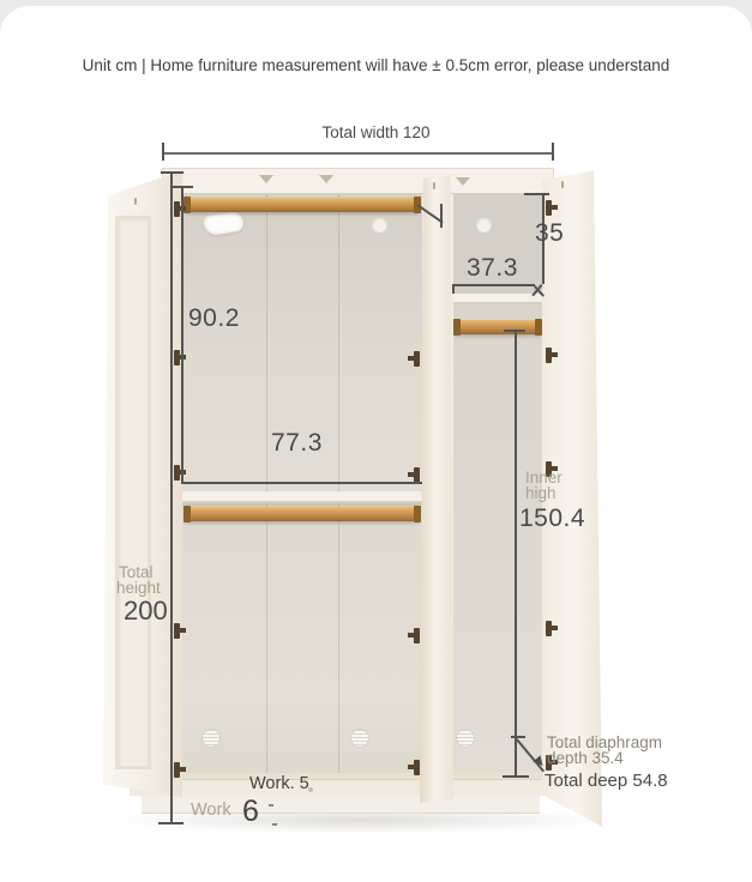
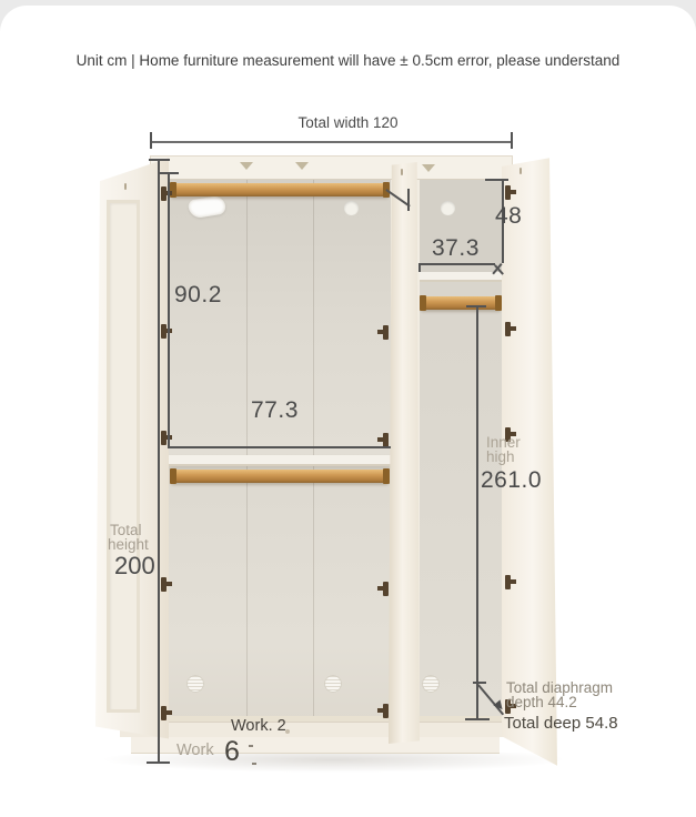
  Unit cm | Home furniture measurement will have ± 0.5cm error, please understand
  Total width 120
  90.2
  77.3
  37.3
- 35
+ 48
  Total
  height
  200
  Inner
  high
- 150.4
+ 261.0
  Total diaphragm
- depth 35.4
+ depth 44.2
  Total deep 54.8
- Work. 5
+ Work. 2
  Work
  6
